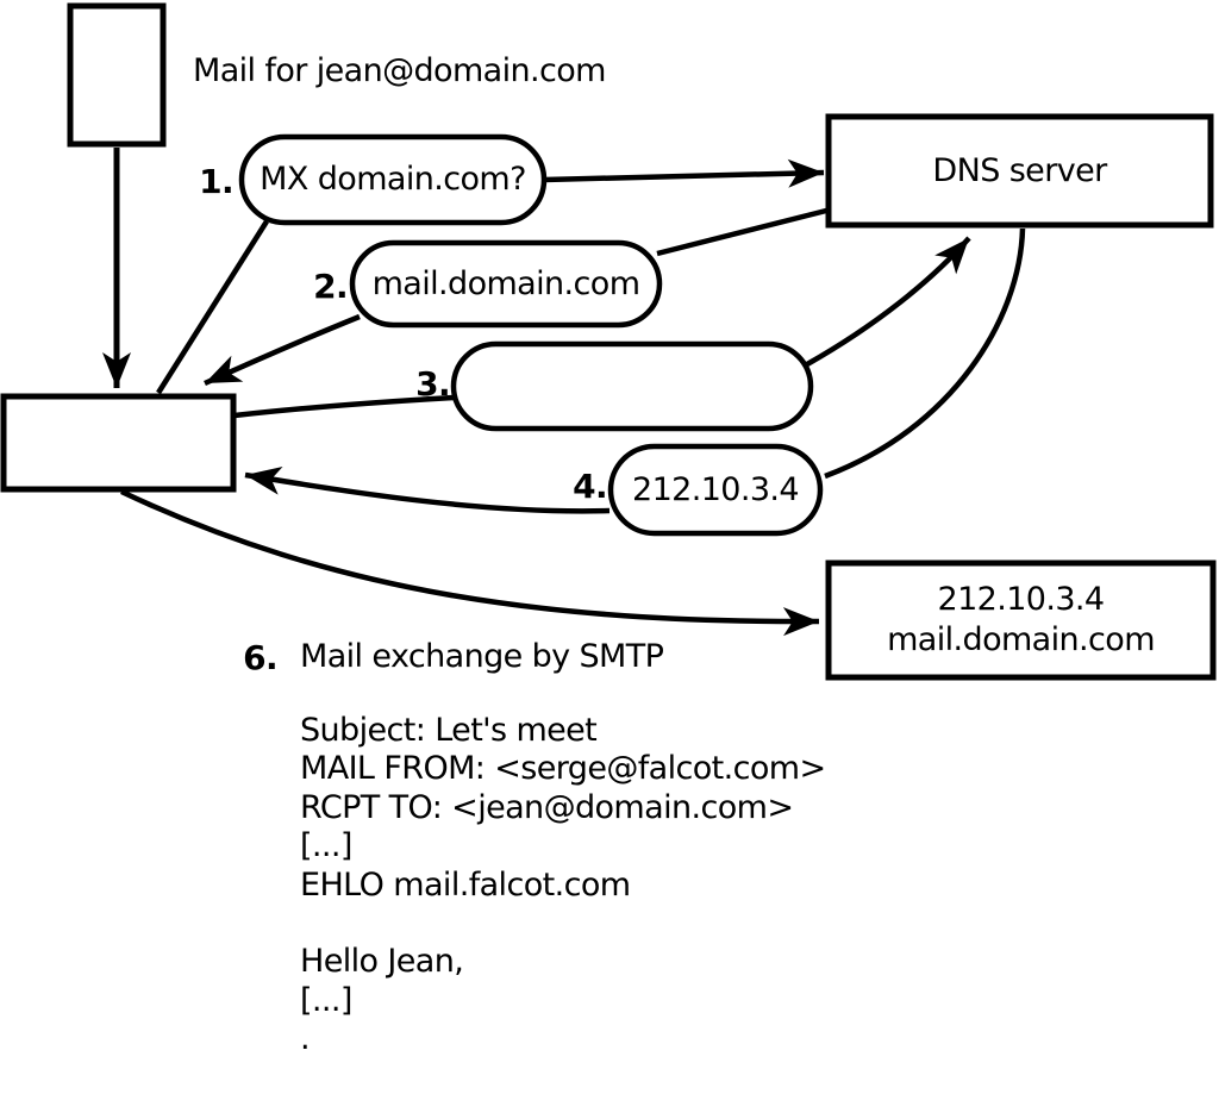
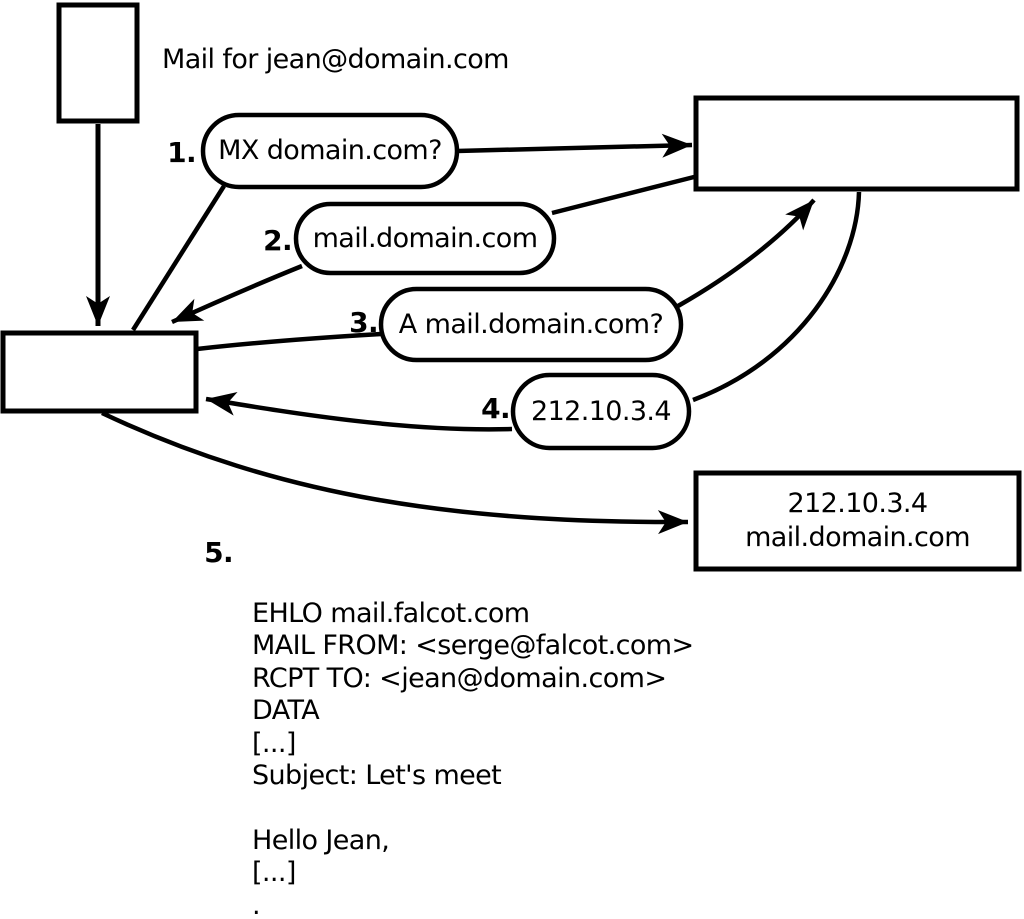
  Mail for jean@domain.com
- DNS server
  212.10.3.4
  mail.domain.com
  MX domain.com?
  mail.domain.com
+ A mail.domain.com?
  212.10.3.4
  1.
  2.
  3.
  4.
- 6.
+ 5.
- Mail exchange by SMTP
- Subject: Let's meet
+ EHLO mail.falcot.com
  MAIL FROM: <serge@falcot.com>
  RCPT TO: <jean@domain.com>
+ DATA
  [...]
- EHLO mail.falcot.com
+ Subject: Let's meet
  Hello Jean,
  [...]
  .
